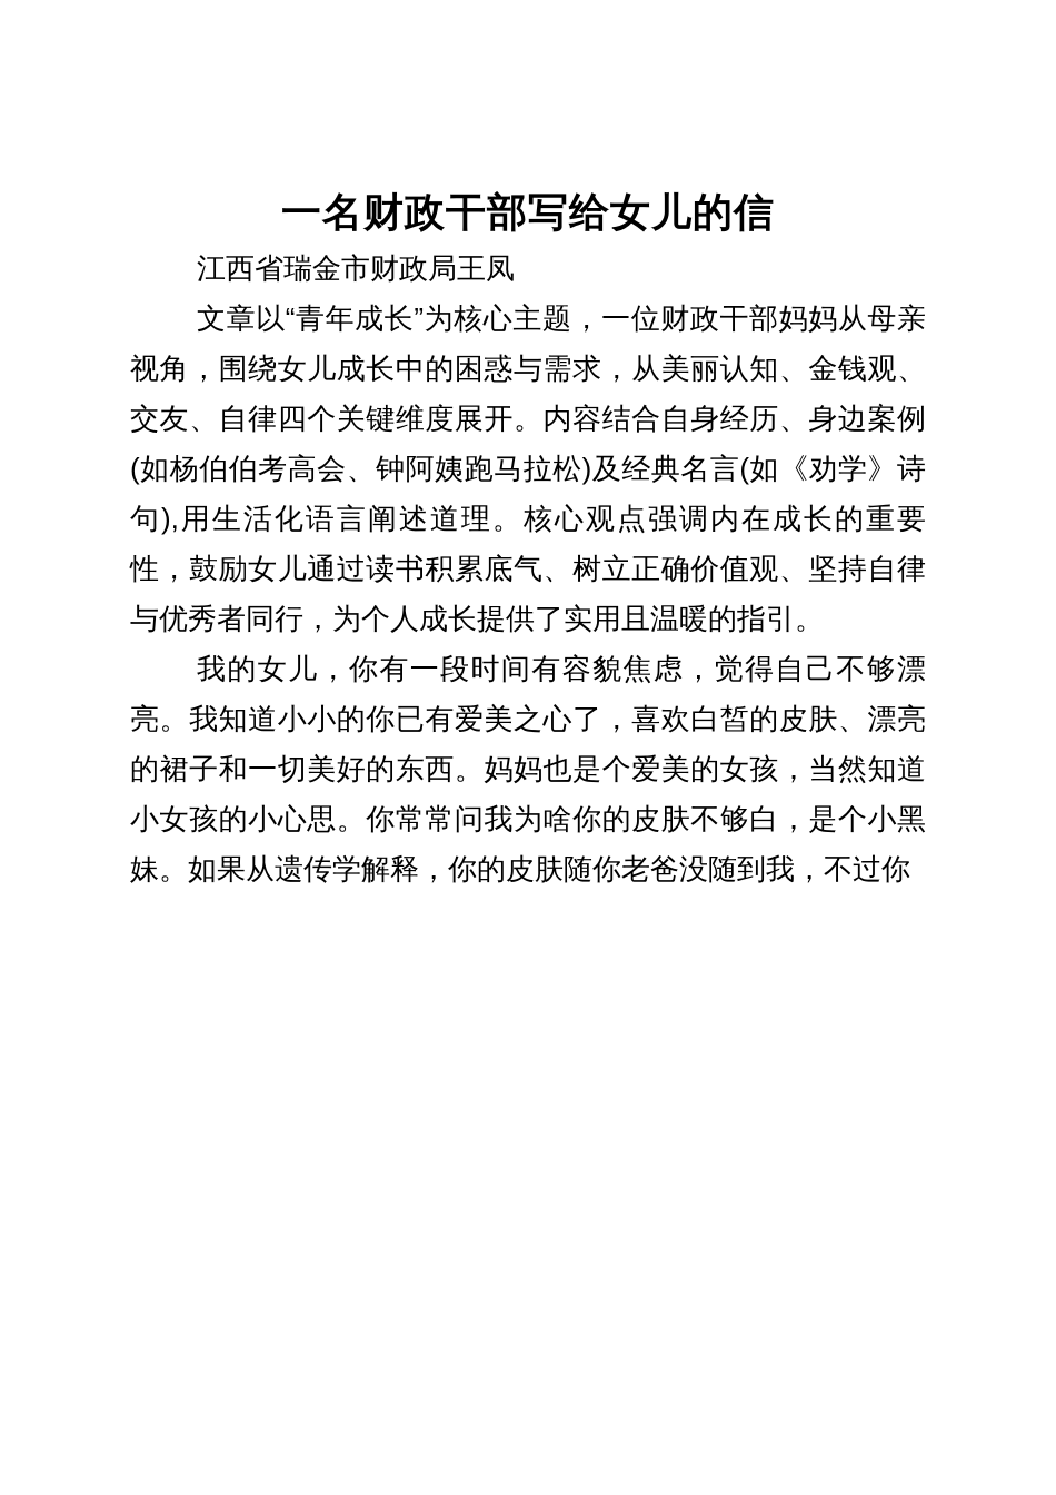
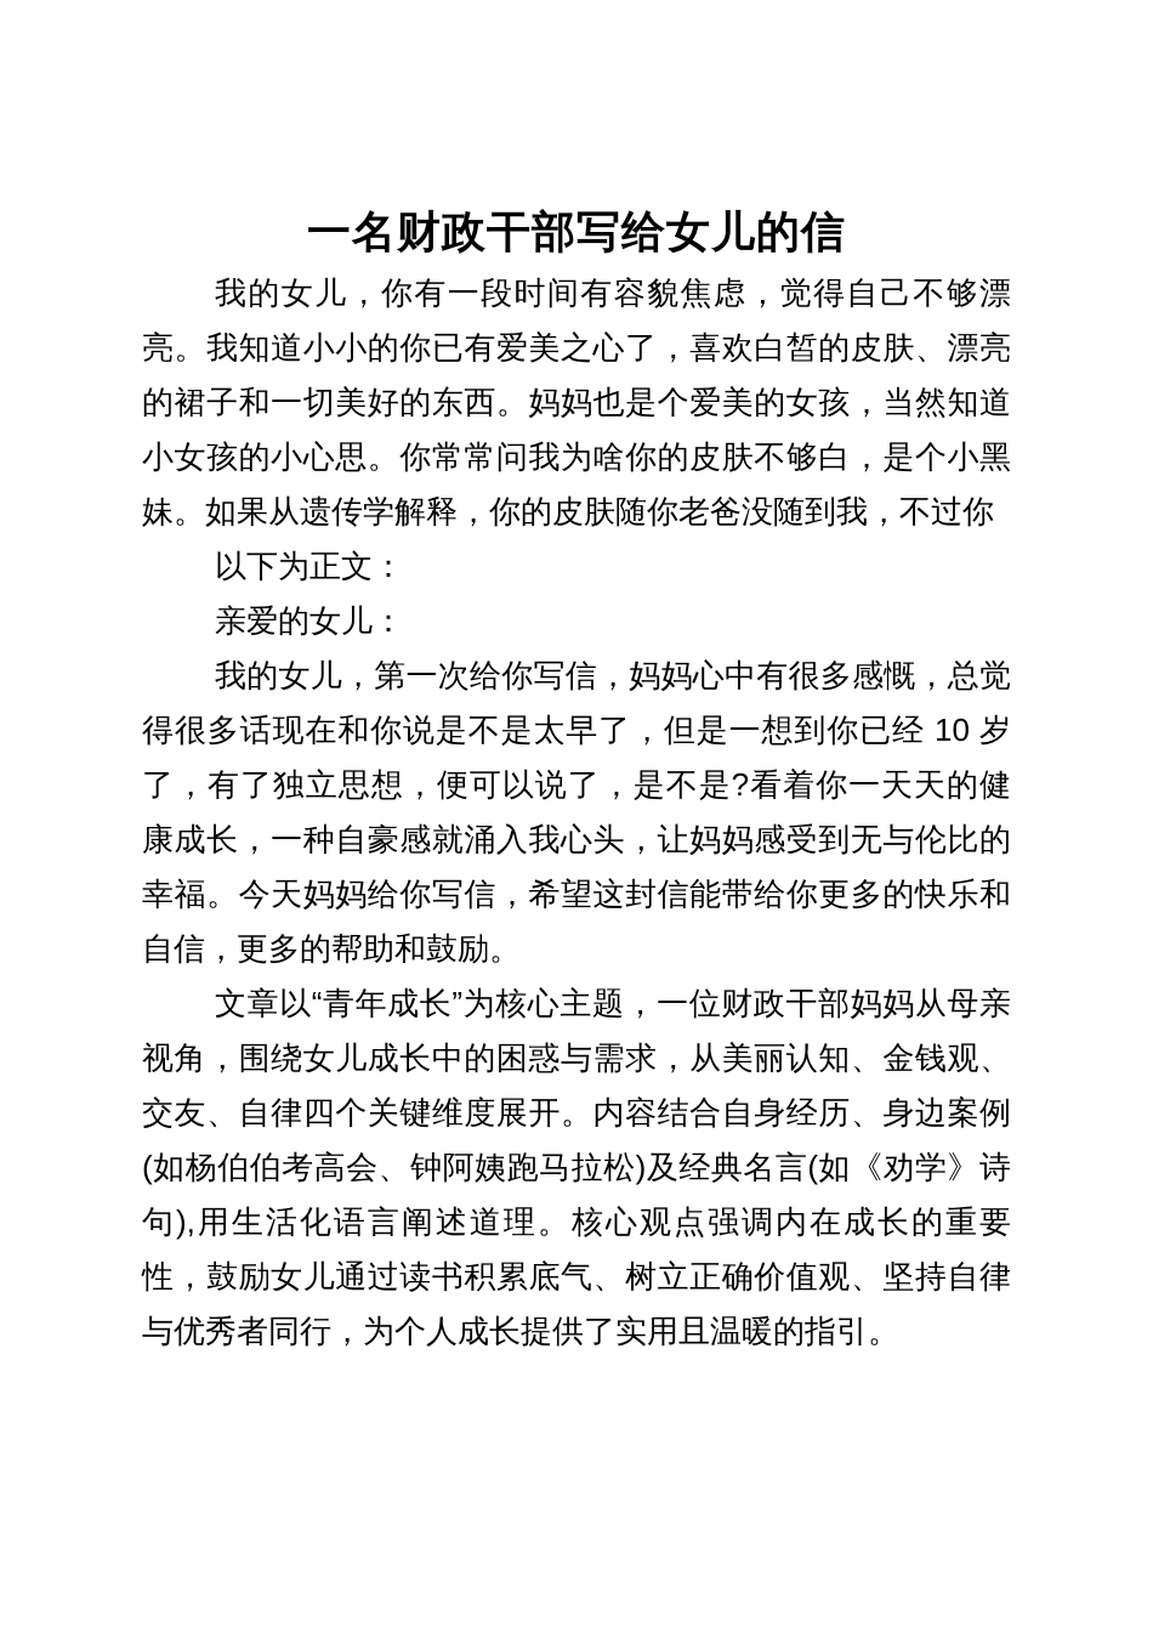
  一名财政干部写给女儿的信
- 江西省瑞金市财政局王凤
- 文章以“青年成长”为核心主题，一位财政干部妈妈从母亲视角，围绕女儿成长中的困惑与需求，从美丽认知、金钱观、交友、自律四个关键维度展开。内容结合自身经历、身边案例(如杨伯伯考高会、钟阿姨跑马拉松)及经典名言(如《劝学》诗句),用生活化语言阐述道理。核心观点强调内在成长的重要性，鼓励女儿通过读书积累底气、树立正确价值观、坚持自律与优秀者同行，为个人成长提供了实用且温暖的指引。
+ 我的女儿，你有一段时间有容貌焦虑，觉得自己不够漂亮。我知道小小的你已有爱美之心了，喜欢白皙的皮肤、漂亮的裙子和一切美好的东西。妈妈也是个爱美的女孩，当然知道小女孩的小心思。你常常问我为啥你的皮肤不够白，是个小黑妹。如果从遗传学解释，你的皮肤随你老爸没随到我，不过你
+ 以下为正文：
+ 亲爱的女儿：
+ 我的女儿，第一次给你写信，妈妈心中有很多感慨，总觉得很多话现在和你说是不是太早了，但是一想到你已经 10 岁了，有了独立思想，便可以说了，是不是?看着你一天天的健康成长，一种自豪感就涌入我心头，让妈妈感受到无与伦比的幸福。今天妈妈给你写信，希望这封信能带给你更多的快乐和自信，更多的帮助和鼓励。
- 我的女儿，你有一段时间有容貌焦虑，觉得自己不够漂亮。我知道小小的你已有爱美之心了，喜欢白皙的皮肤、漂亮的裙子和一切美好的东西。妈妈也是个爱美的女孩，当然知道小女孩的小心思。你常常问我为啥你的皮肤不够白，是个小黑妹。如果从遗传学解释，你的皮肤随你老爸没随到我，不过你
+ 文章以“青年成长”为核心主题，一位财政干部妈妈从母亲视角，围绕女儿成长中的困惑与需求，从美丽认知、金钱观、交友、自律四个关键维度展开。内容结合自身经历、身边案例(如杨伯伯考高会、钟阿姨跑马拉松)及经典名言(如《劝学》诗句),用生活化语言阐述道理。核心观点强调内在成长的重要性，鼓励女儿通过读书积累底气、树立正确价值观、坚持自律与优秀者同行，为个人成长提供了实用且温暖的指引。
